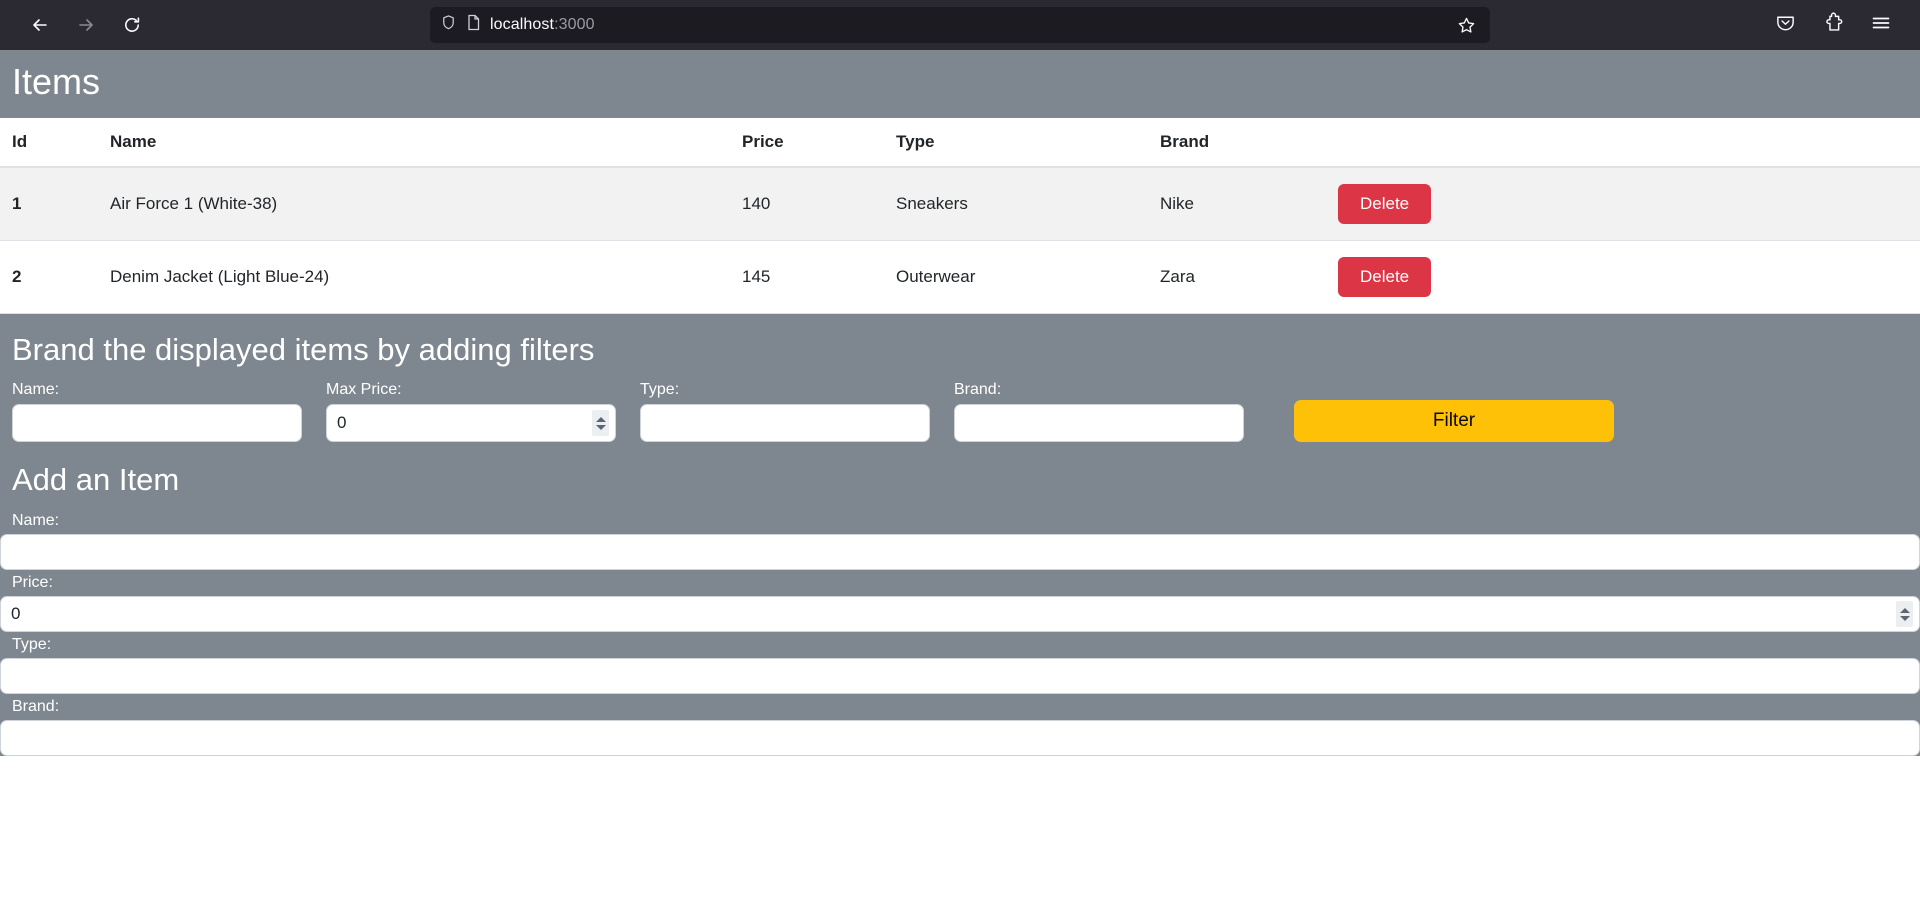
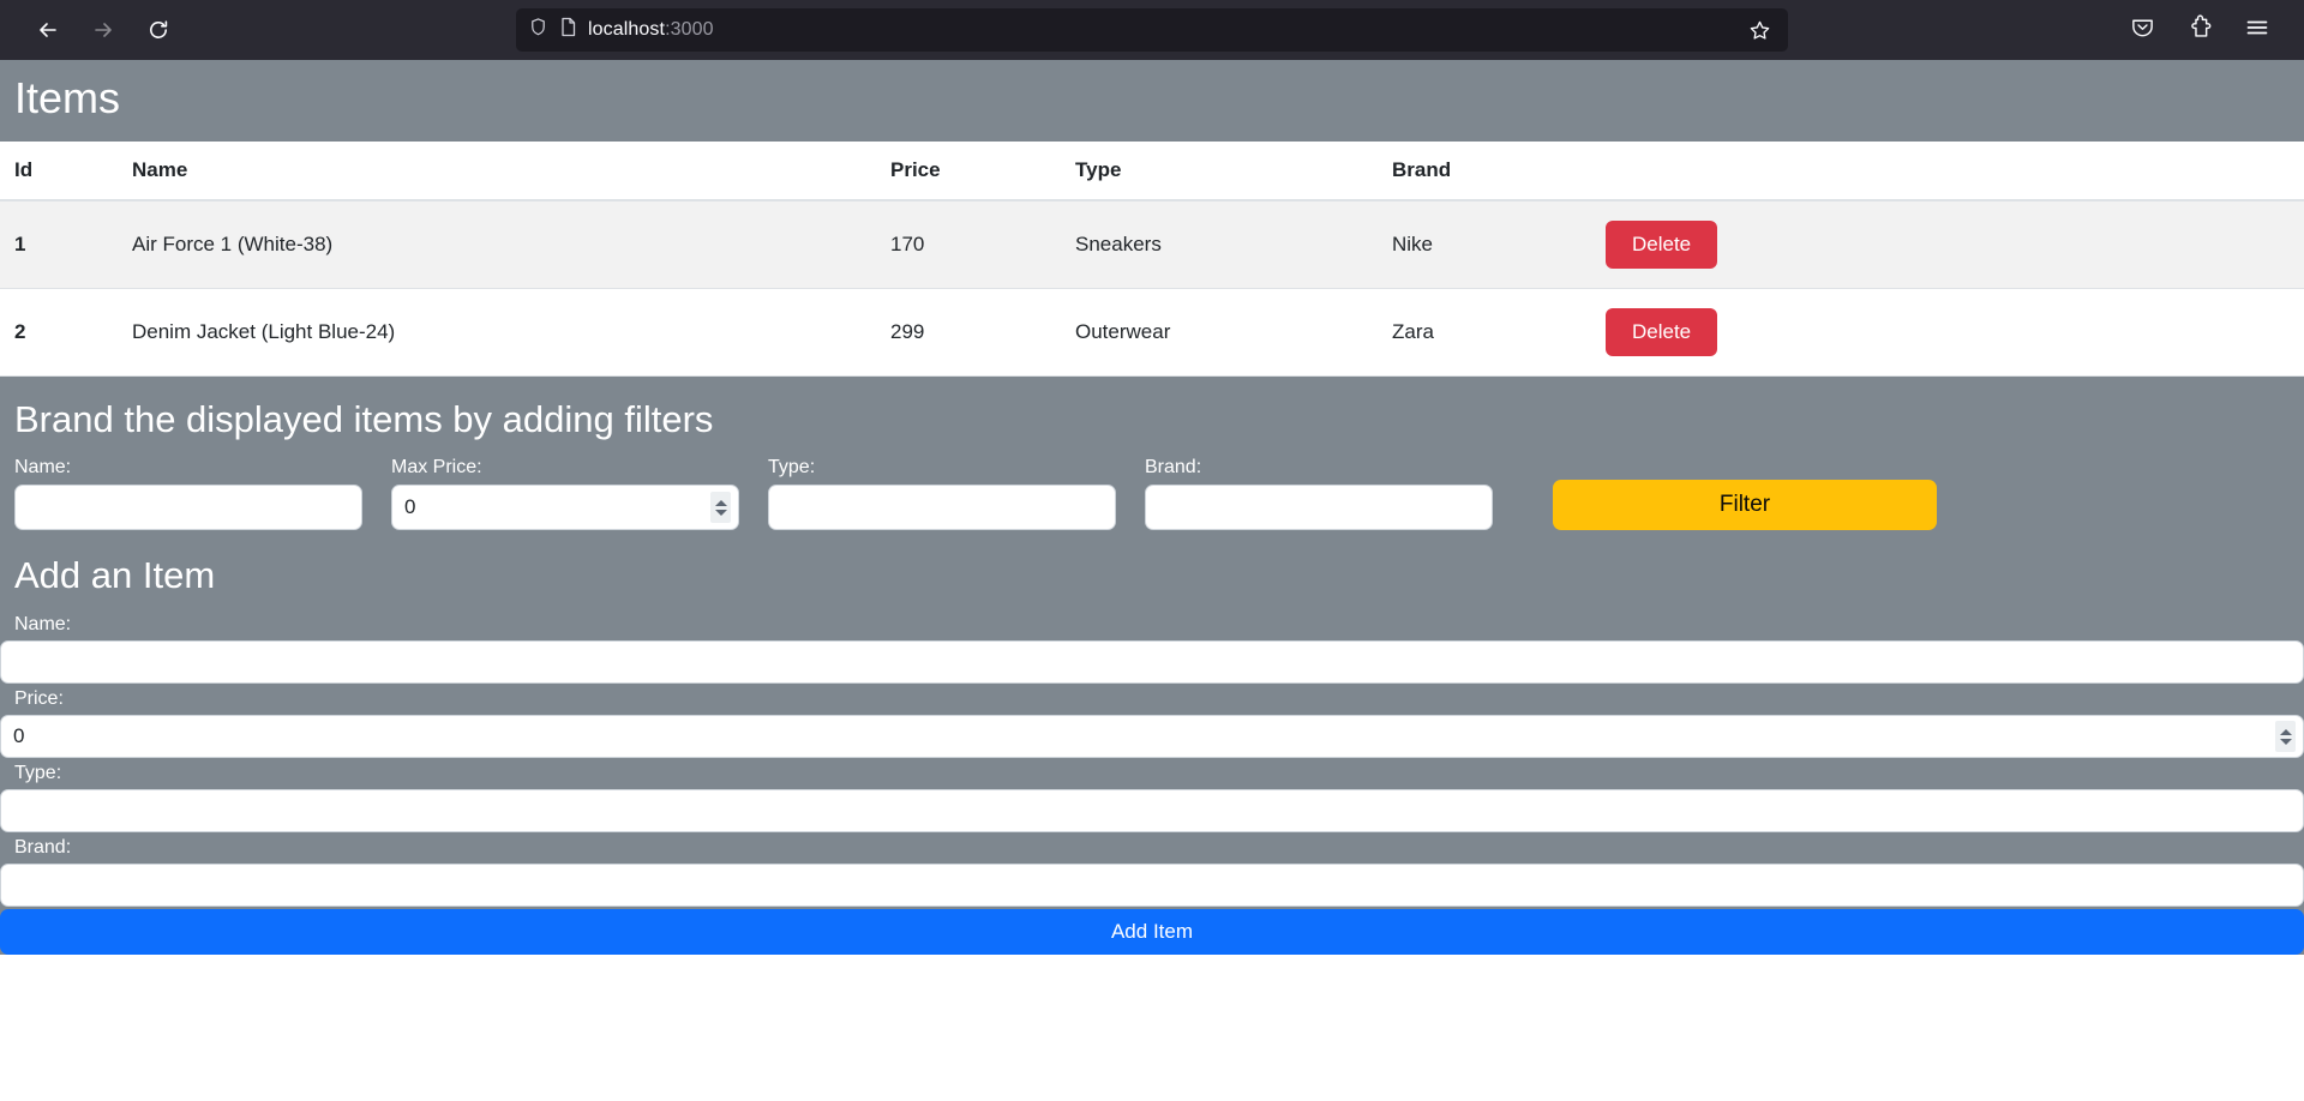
  localhost:3000
  Items
  Id	Name	Price	Type	Brand
- 1	Air Force 1 (White-38)	140	Sneakers	Nike	Delete
+ 1	Air Force 1 (White-38)	170	Sneakers	Nike	Delete
- 2	Denim Jacket (Light Blue-24)	145	Outerwear	Zara	Delete
+ 2	Denim Jacket (Light Blue-24)	299	Outerwear	Zara	Delete
  Brand the displayed items by adding filters
  Name:
  Max Price:
  0
  Type:
  Brand:
  Filter
  Add an Item
  Name:
  Price:
  0
  Type:
  Brand:
+ Add Item
